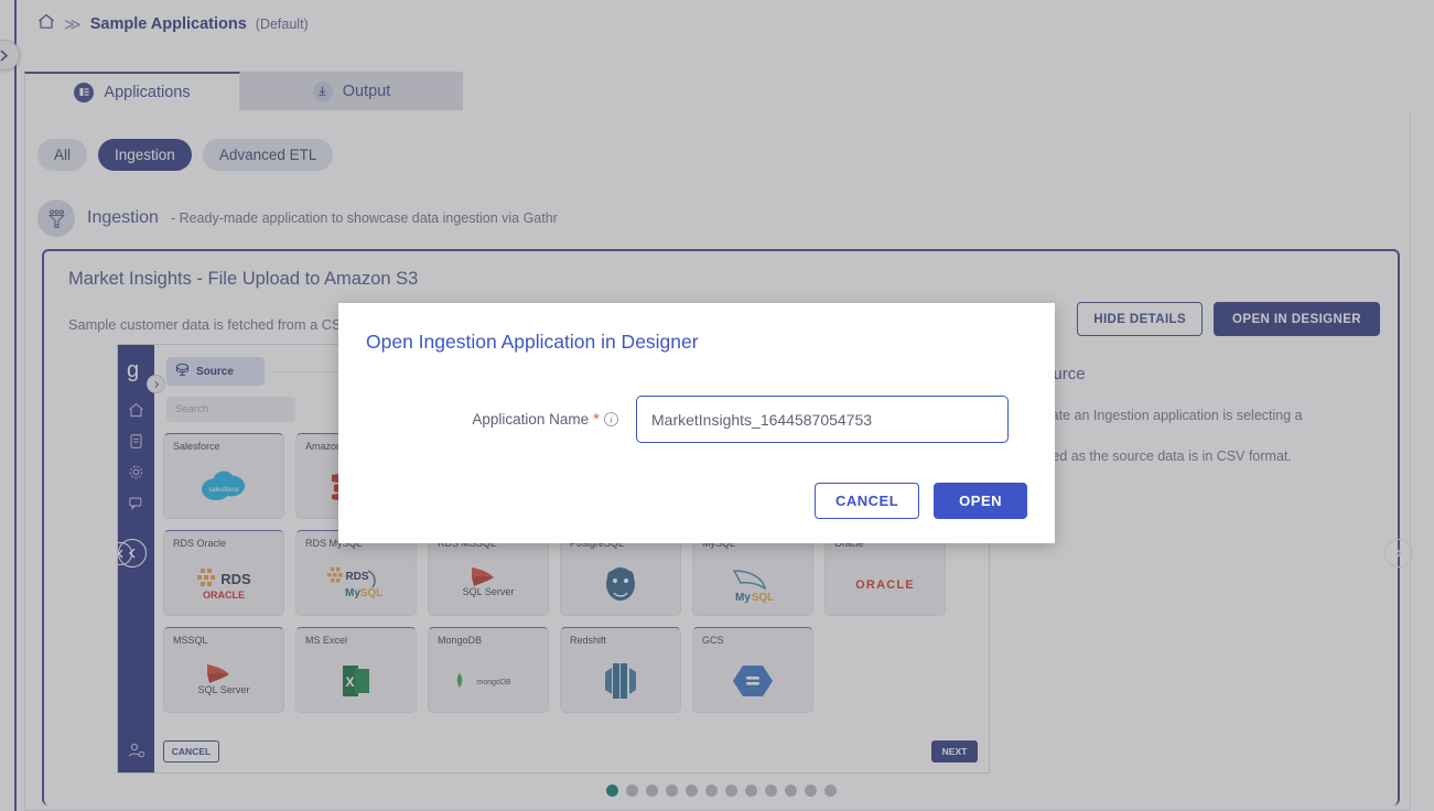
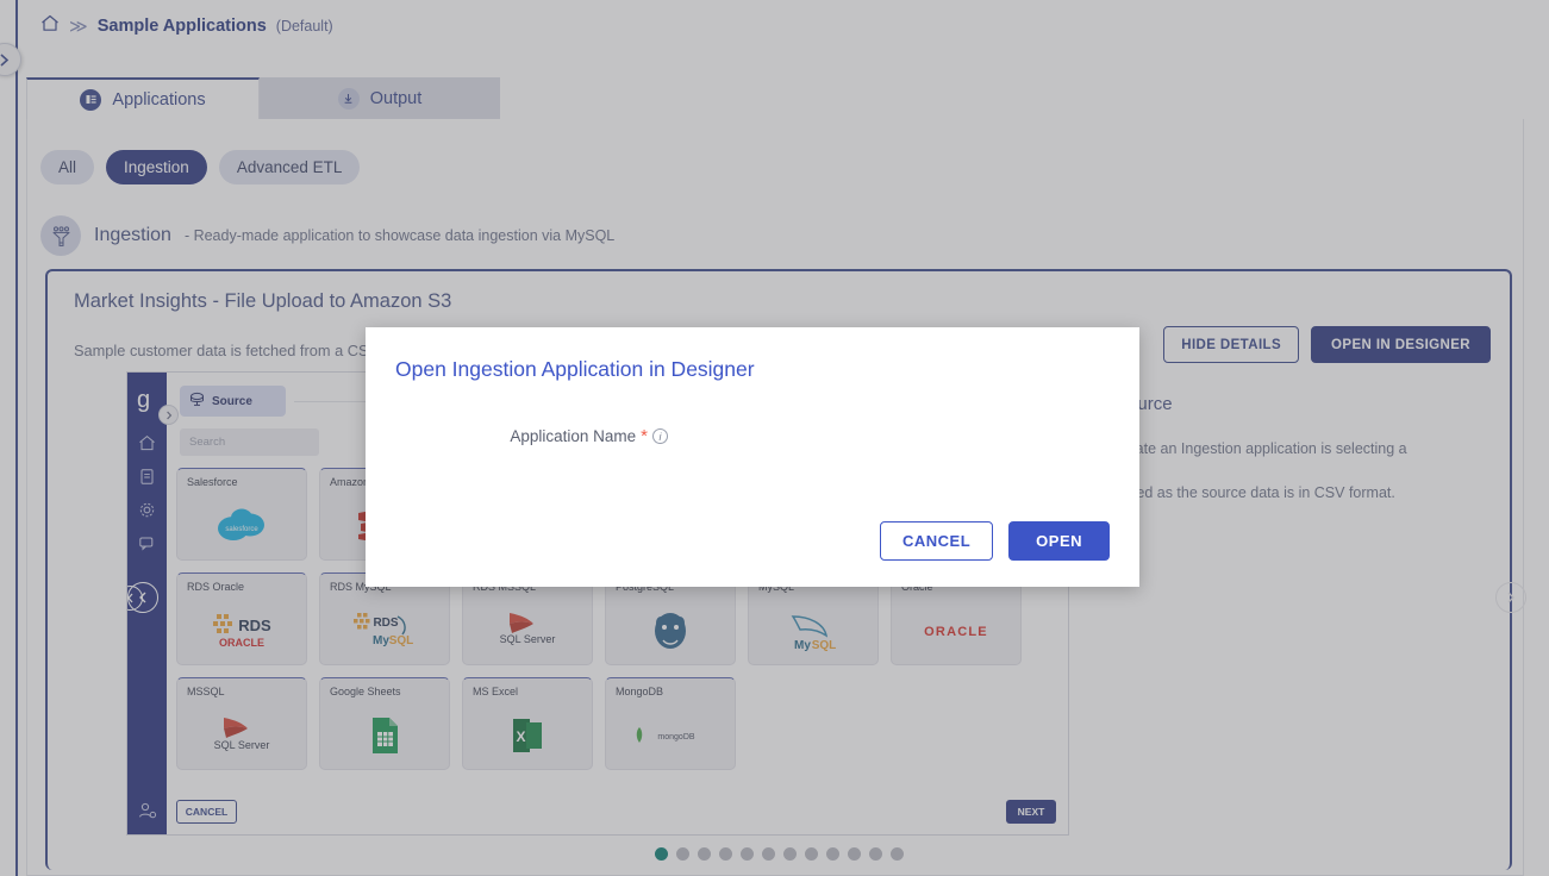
  ≫
  Sample Applications
  (Default)
  Applications
  Output
  All
  Ingestion
  Advanced ETL
  Ingestion
- - Ready-made application to showcase data ingestion via Gathr
+ - Ready-made application to showcase data ingestion via MySQL
  Market Insights - File Upload to Amazon S3
  Sample customer data is fetched from a CS
  HIDE DETAILS
  OPEN IN DESIGNER
  g
  Source
  Search
  Salesforce
  RDS Oracle
  RDS
  ORACLE
  RDS MySQL
  RDS
  My
  SQL
  RDS MSSQL
  SQL Server
  PostgreSQL
  MySQL
  My
  SQL
  Oracle
  ORACLE
  MSSQL
  SQL Server
+ Google Sheets
  MS Excel
  X
  MongoDB
- Redshift
- GCS
  CANCEL
  NEXT
  ate an Ingestion application is selecting a
  ed as the source data is in CSV format.
  Open Ingestion Application in Designer
  Application Name
  *
  i
- MarketInsights_1644587054753
  CANCEL
  OPEN
